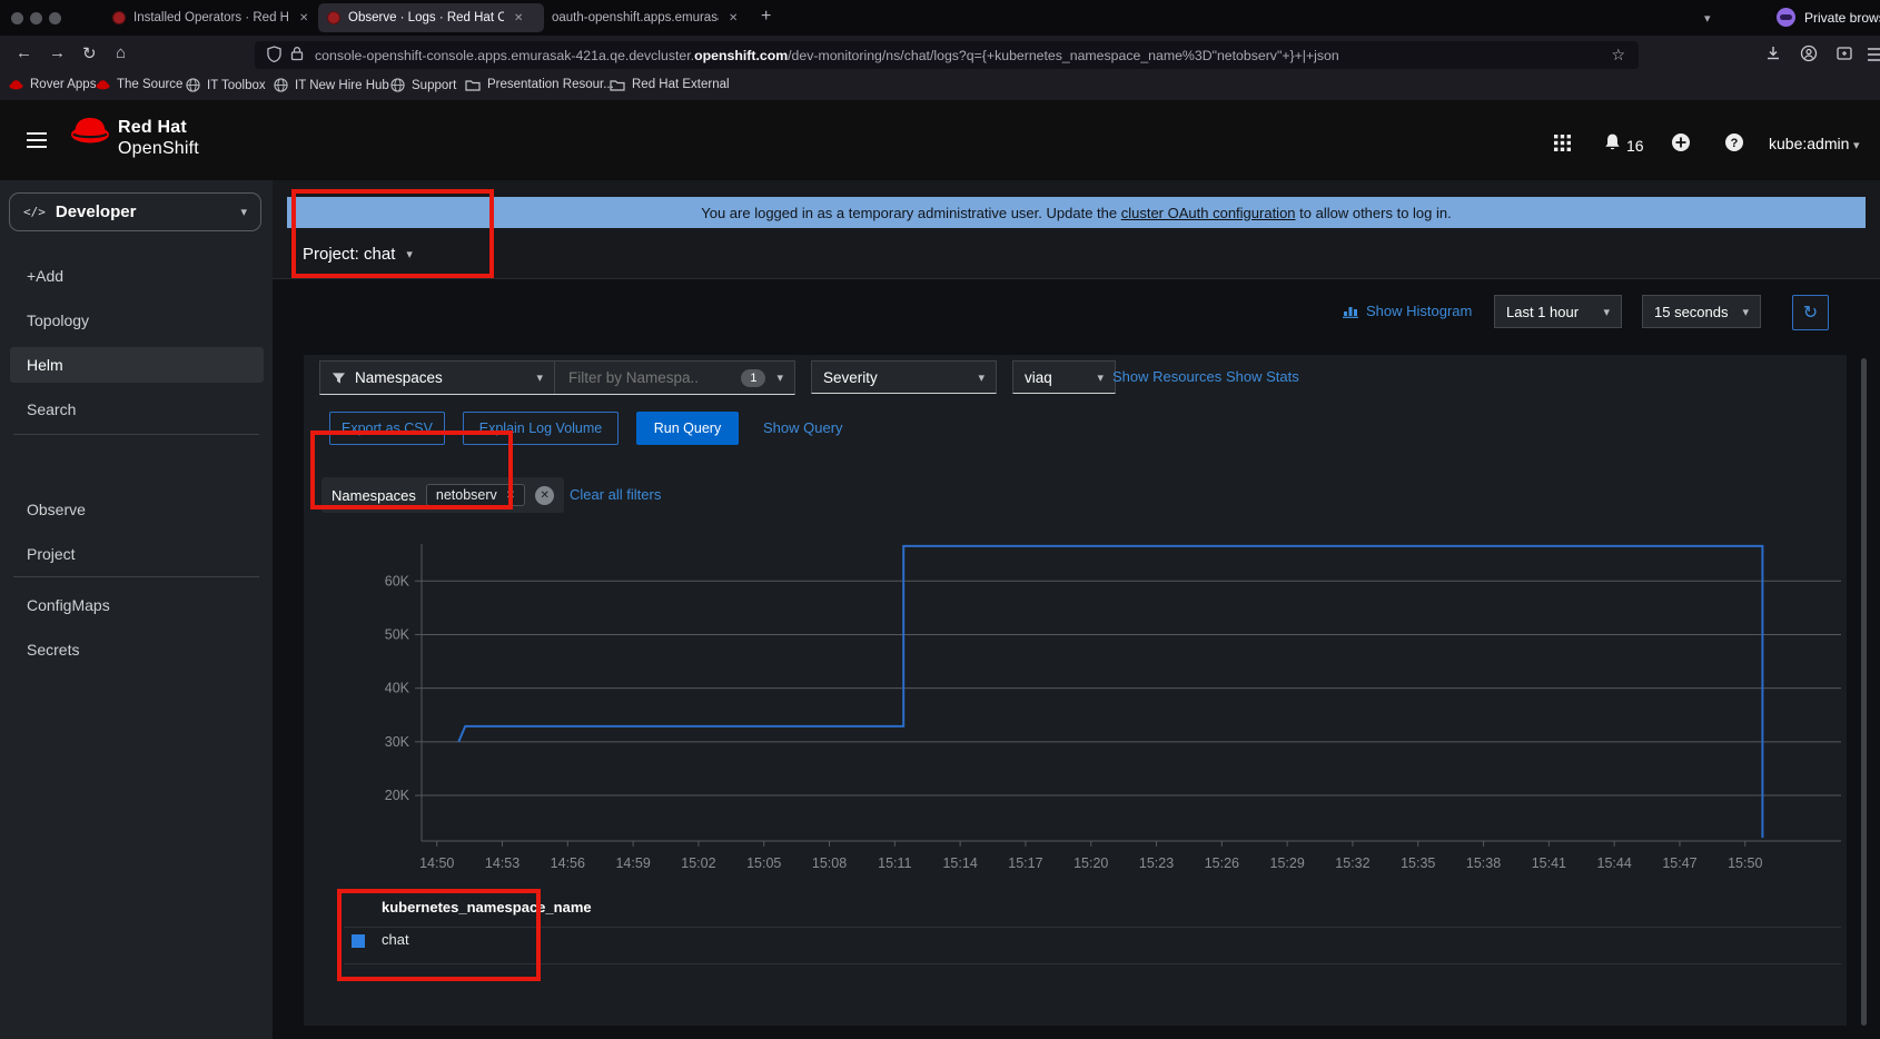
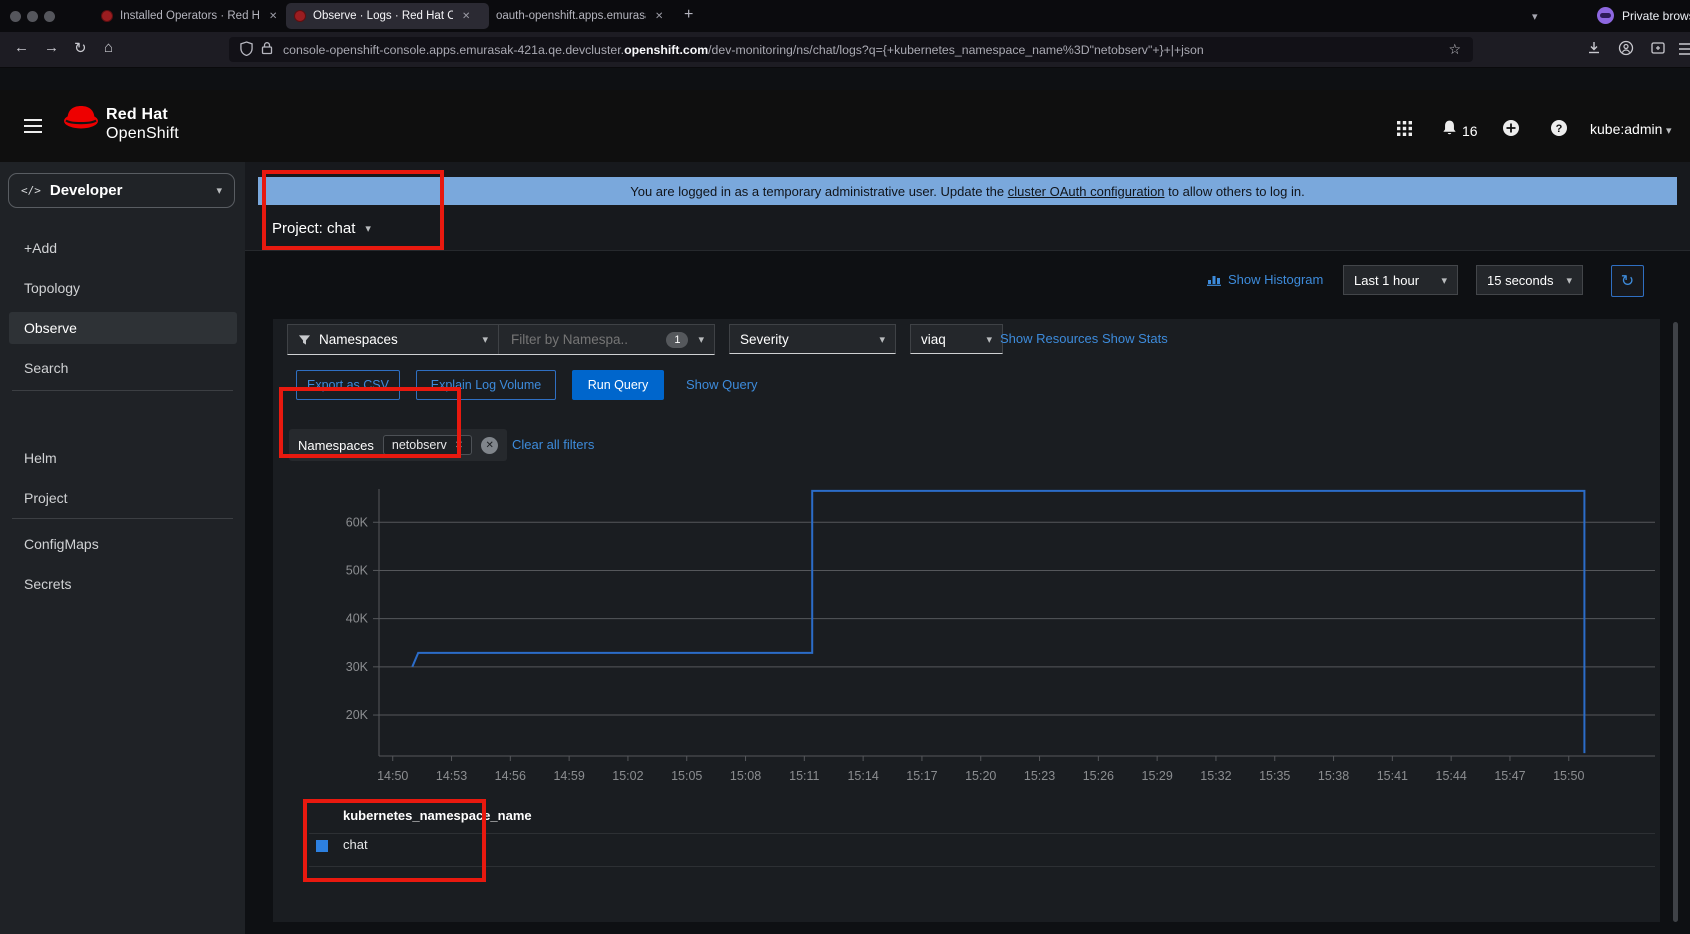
  Installed Operators · Red H
  ✕
  Observe · Logs · Red Hat O
  ✕
  oauth-openshift.apps.emuras
  ✕
  +
  ▾
  Private brow
  ←
  →
  ↻
  ⌂
  console-openshift-console.apps.emurasak-421a.qe.devcluster.
  openshift.com
  /dev-monitoring/ns/chat/logs?q={+kubernetes_namespace_name%3D"netobserv"+}+|+json
  ☆
- Rover Apps
- The Source
- IT Toolbox
- IT New Hire Hub
- Support
- Presentation Resour...
- Red Hat External
  Red Hat
  OpenShift
  16
  ?
  kube:admin
  ▾
  </>
  Developer
  ▾
  +Add
  Topology
- Helm
+ Observe
  Search
- Observe
+ Helm
  Project
  ConfigMaps
  Secrets
  You are logged in as a temporary administrative user. Update the cluster OAuth configuration to allow others to log in.
  Project: chat
  ▾
  Show Histogram
  Last 1 hour
  ▾
  15 seconds
  ▾
  ↻
  Namespaces
  ▾
  Filter by Namespa..
  1
  ▾
  Severity
  ▾
  viaq
  ▾
  Show Resources
  Show Stats
  Export as CSV
  Explain Log Volume
  Run Query
  Show Query
  Namespaces
  netobserv
  ✕
  ✕
  Clear all filters
  20K
  30K
  40K
  50K
  60K
  14:50
  14:53
  14:56
  14:59
  15:02
  15:05
  15:08
  15:11
  15:14
  15:17
  15:20
  15:23
  15:26
  15:29
  15:32
  15:35
  15:38
  15:41
  15:44
  15:47
  15:50
  kubernetes_namespace_name
  chat
